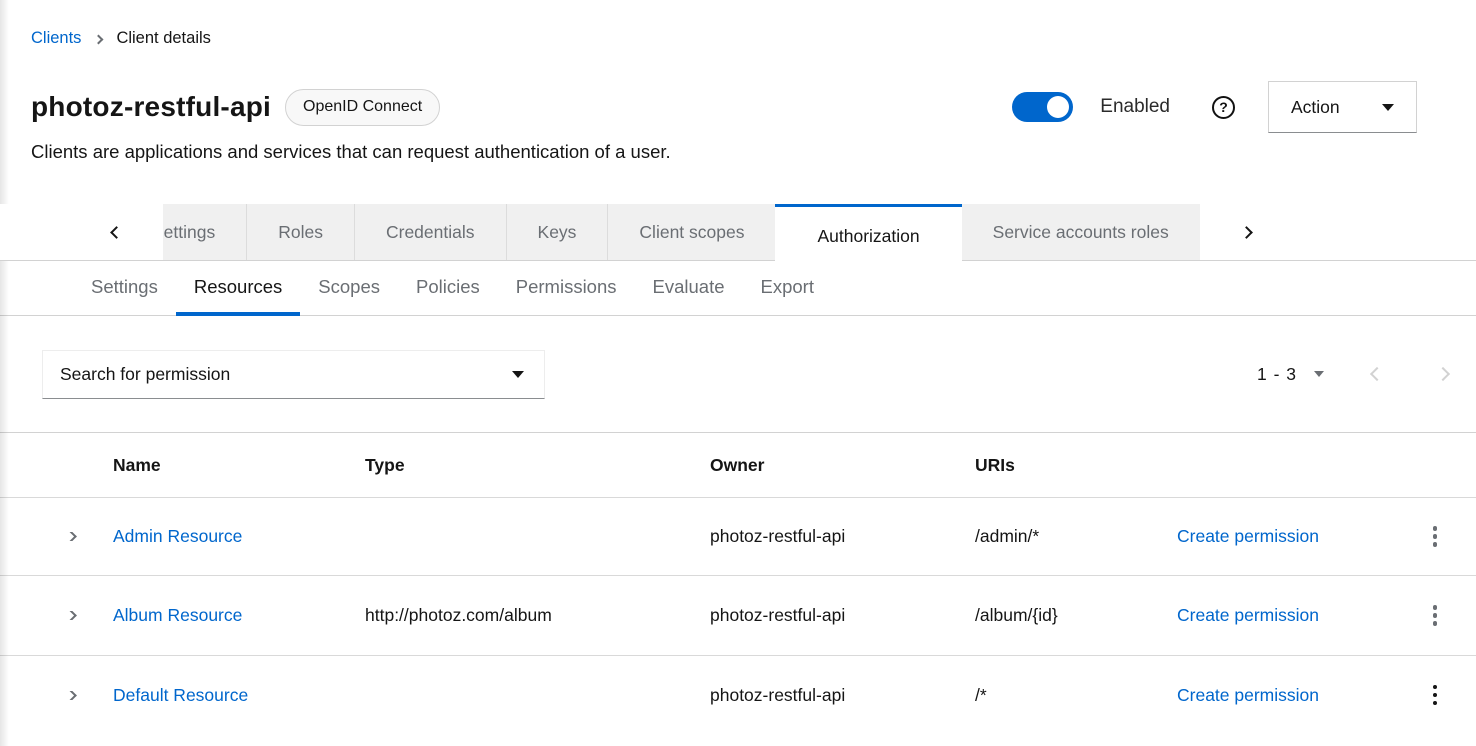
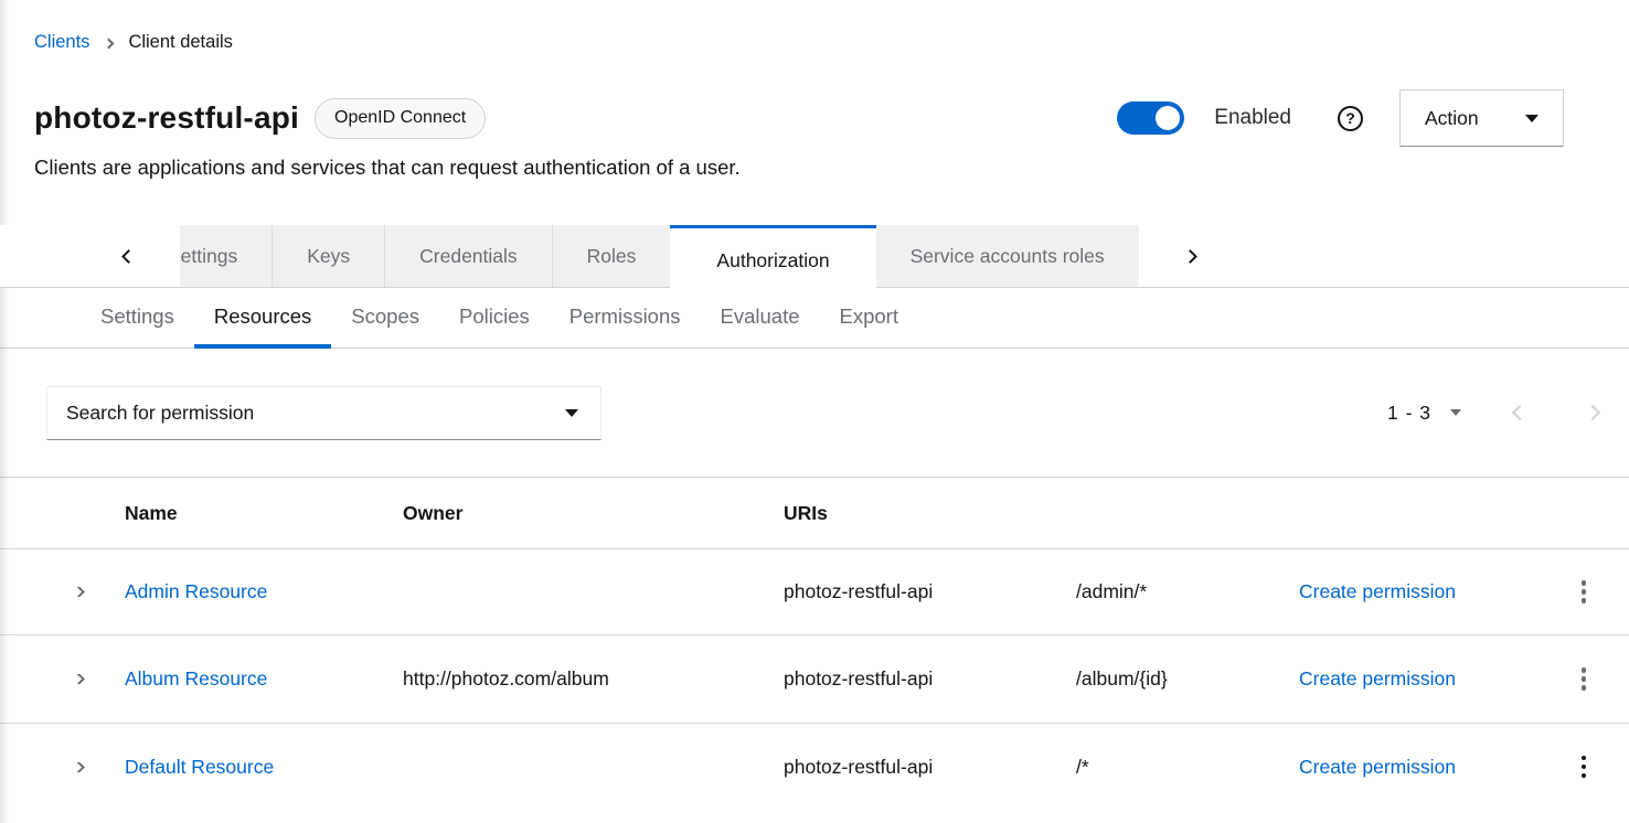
  Clients
  Client details
  photoz-restful-api
  OpenID Connect
  Enabled
  ?
  Action
  Clients are applications and services that can request authentication of a user.
  ettings
- Roles
+ Keys
  Credentials
- Keys
+ Roles
- Client scopes
  Authorization
  Service accounts roles
  Settings
  Resources
  Scopes
  Policies
  Permissions
  Evaluate
  Export
  Search for permission
  1 - 3
  Name
- Type
  Owner
  URIs
  Admin Resource
  photoz-restful-api
  /admin/*
  Create permission
  Album Resource
  http://photoz.com/album
  photoz-restful-api
  /album/{id}
  Create permission
  Default Resource
  photoz-restful-api
  /*
  Create permission
